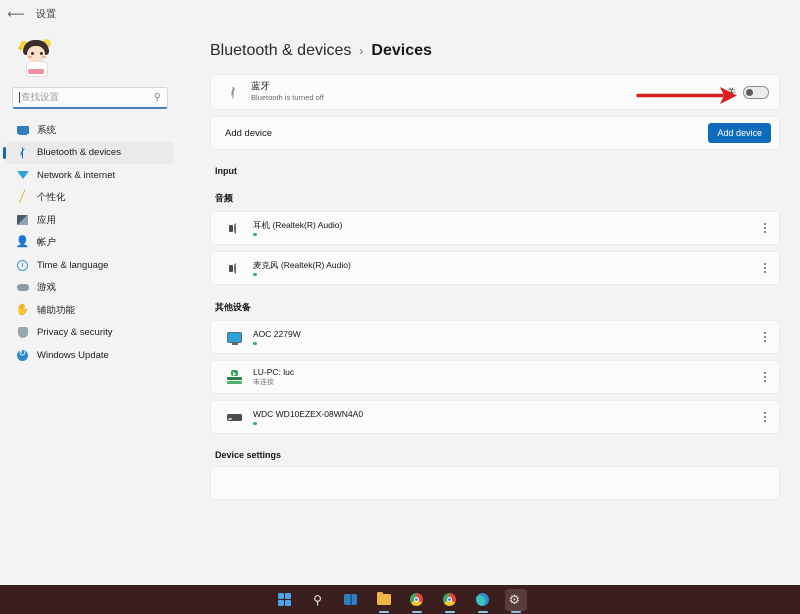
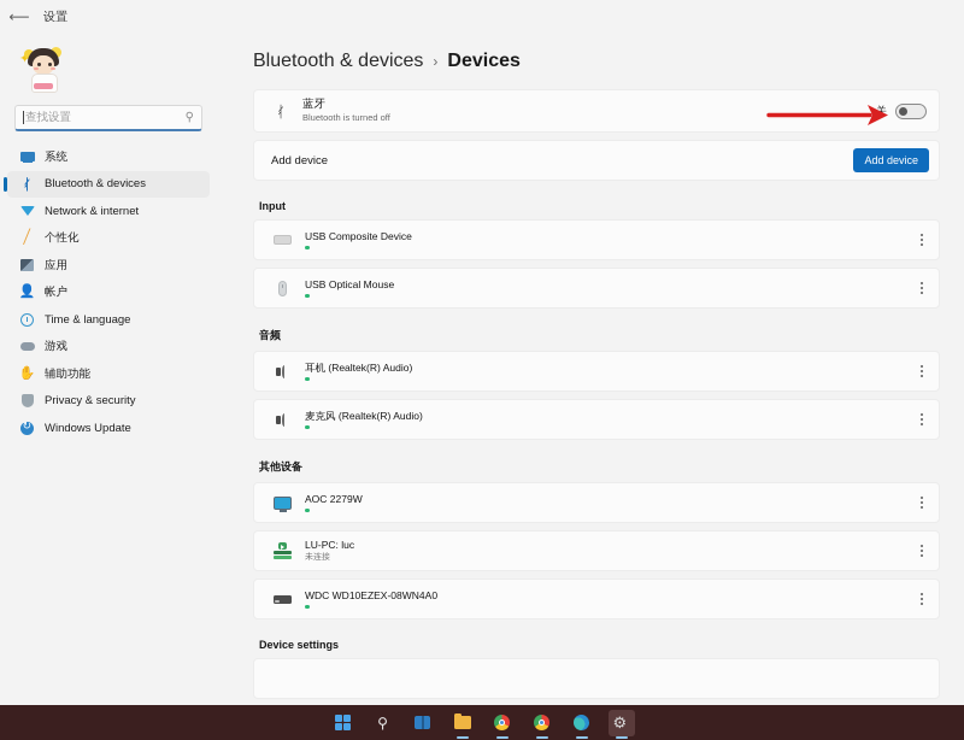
  ⟵
  设置
  ✦
  查找设置
  ⚲
  系统
  ᚰ
  Bluetooth & devices
  Network & internet
  个性化
  应用
  👤
  帐户
  Time & language
  游戏
  ✋
  辅助功能
  Privacy & security
  Windows Update
  Bluetooth & devices
  ›
  Devices
  ᚰ
  蓝牙
  Bluetooth is turned off
  关
  Add device
  Add device
  Input
+ USB Composite Device
+ USB Optical Mouse
  音频
  耳机 (Realtek(R) Audio)
  麦克风 (Realtek(R) Audio)
  其他设备
  AOC 2279W
  LU-PC: luc
  WDC WD10EZEX-08WN4A0
  Device settings
  ⚲
  ⚙
